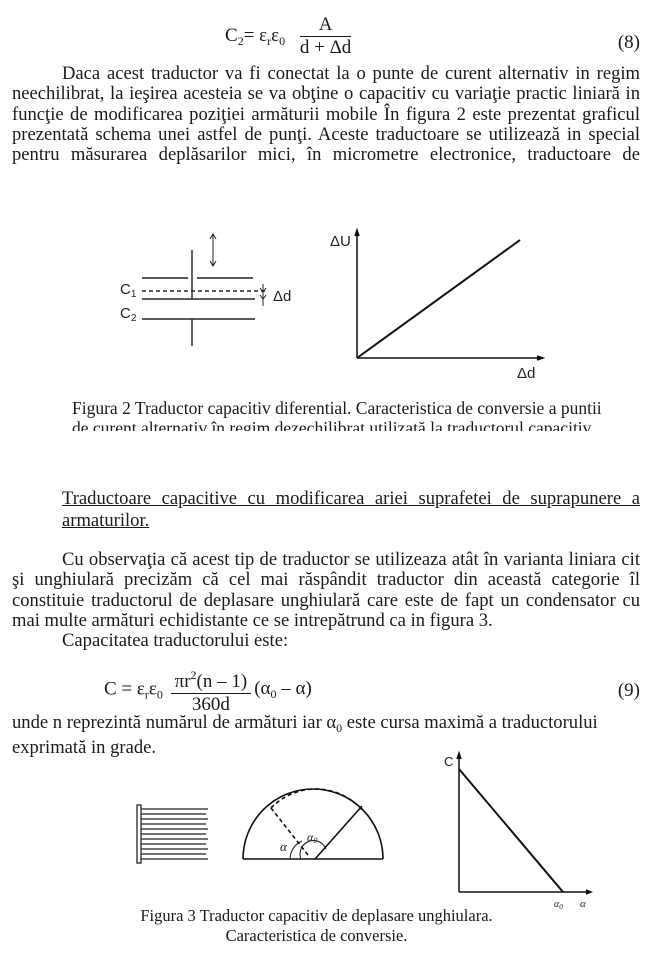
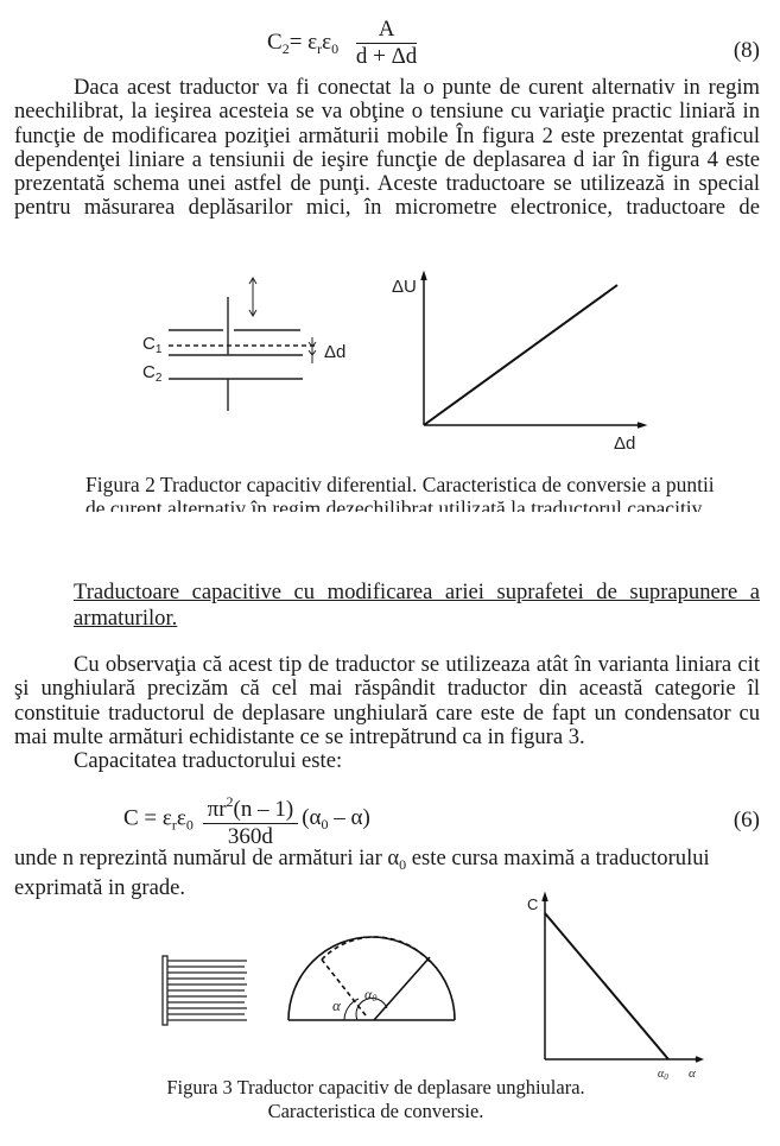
  C2= εrε0
  A
  d + Δd
  (8)
  Daca acest traductor va fi conectat la o punte de curent alternativ in regim
- neechilibrat, la ieşirea acesteia se va obţine o capacitiv cu variaţie practic liniară in
+ neechilibrat, la ieşirea acesteia se va obţine o tensiune cu variaţie practic liniară in
  funcţie de modificarea poziţiei armăturii mobile În figura 2 este prezentat graficul
+ dependenţei liniare a tensiunii de ieşire funcţie de deplasarea d iar în figura 4 este
  prezentată schema unei astfel de punţi. Aceste traductoare se utilizează in special
  pentru măsurarea deplăsarilor mici, în micrometre electronice, traductoare de
  C1
  C2
  Δd
  ΔU
  Δd
  Figura 2 Traductor capacitiv diferential. Caracteristica de conversie a puntii
  de curent alternativ în regim dezechilibrat utilizată la traductorul capacitiv
  Traductoare capacitive cu modificarea ariei suprafetei de suprapunere a
  armaturilor.
  Cu observaţia că acest tip de traductor se utilizeaza atât în varianta liniara cit
  şi unghiulară precizăm că cel mai răspândit traductor din această categorie îl
  constituie traductorul de deplasare unghiulară care este de fapt un condensator cu
  mai multe armături echidistante ce se intrepătrund ca in figura 3.
  Capacitatea traductorului este:
  C = εrε0
  πr2(n – 1)
  360d
  (α0 – α)
- (9)
+ (6)
  unde n reprezintă numărul de armături iar α0 este cursa maximă a traductorului
  exprimată in grade.
  α
  α0
  C
  α0
  α
  Figura 3 Traductor capacitiv de deplasare unghiulara.
  Caracteristica de conversie.
